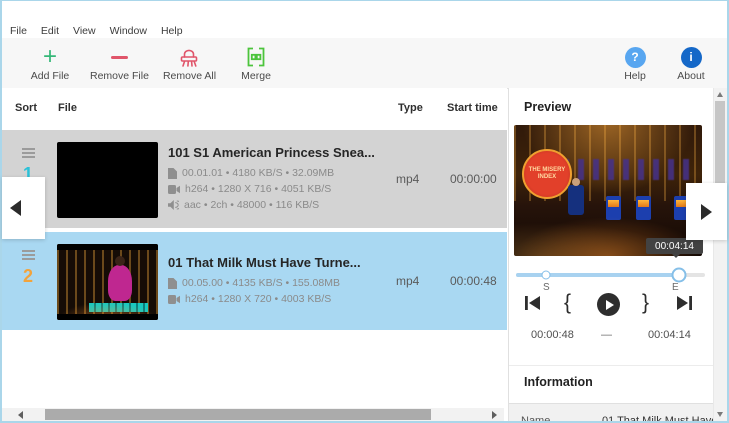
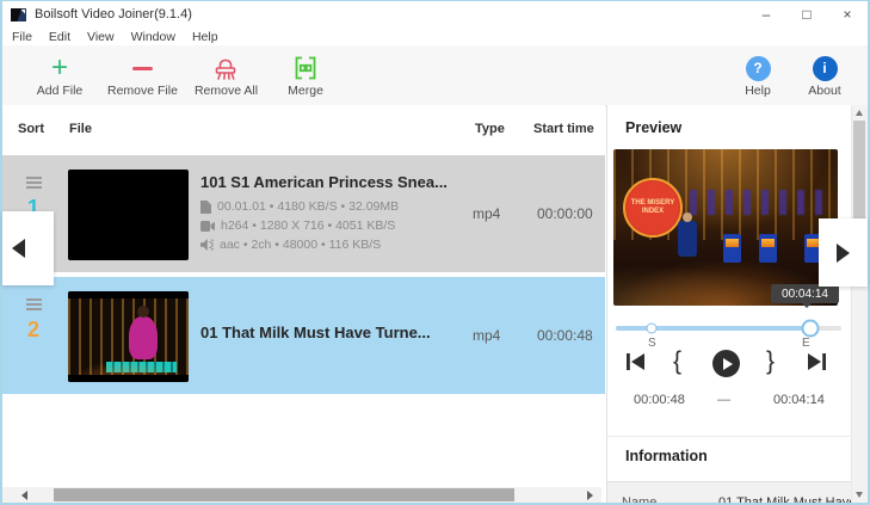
+ Boilsoft Video Joiner(9.1.4)
+ –
+ □
+ ×
  File
  Edit
  View
  Window
  Help
  +
  Add File
  Remove File
  Remove All
  Merge
  ?
  Help
  i
  About
  Sort
  File
  Type
  Start time
  1
  101 S1 American Princess Snea...
  00.01.01 • 4180 KB/S • 32.09MB
  h264 • 1280 X 716 • 4051 KB/S
  aac • 2ch • 48000 • 116 KB/S
  mp4
  00:00:00
  2
  01 That Milk Must Have Turne...
- 00.05.00 • 4135 KB/S • 155.08MB
- h264 • 1280 X 720 • 4003 KB/S
  mp4
  00:00:48
  Preview
  00:04:14
  S
  E
  {
  }
  00:00:48
  —
  00:04:14
  Information
